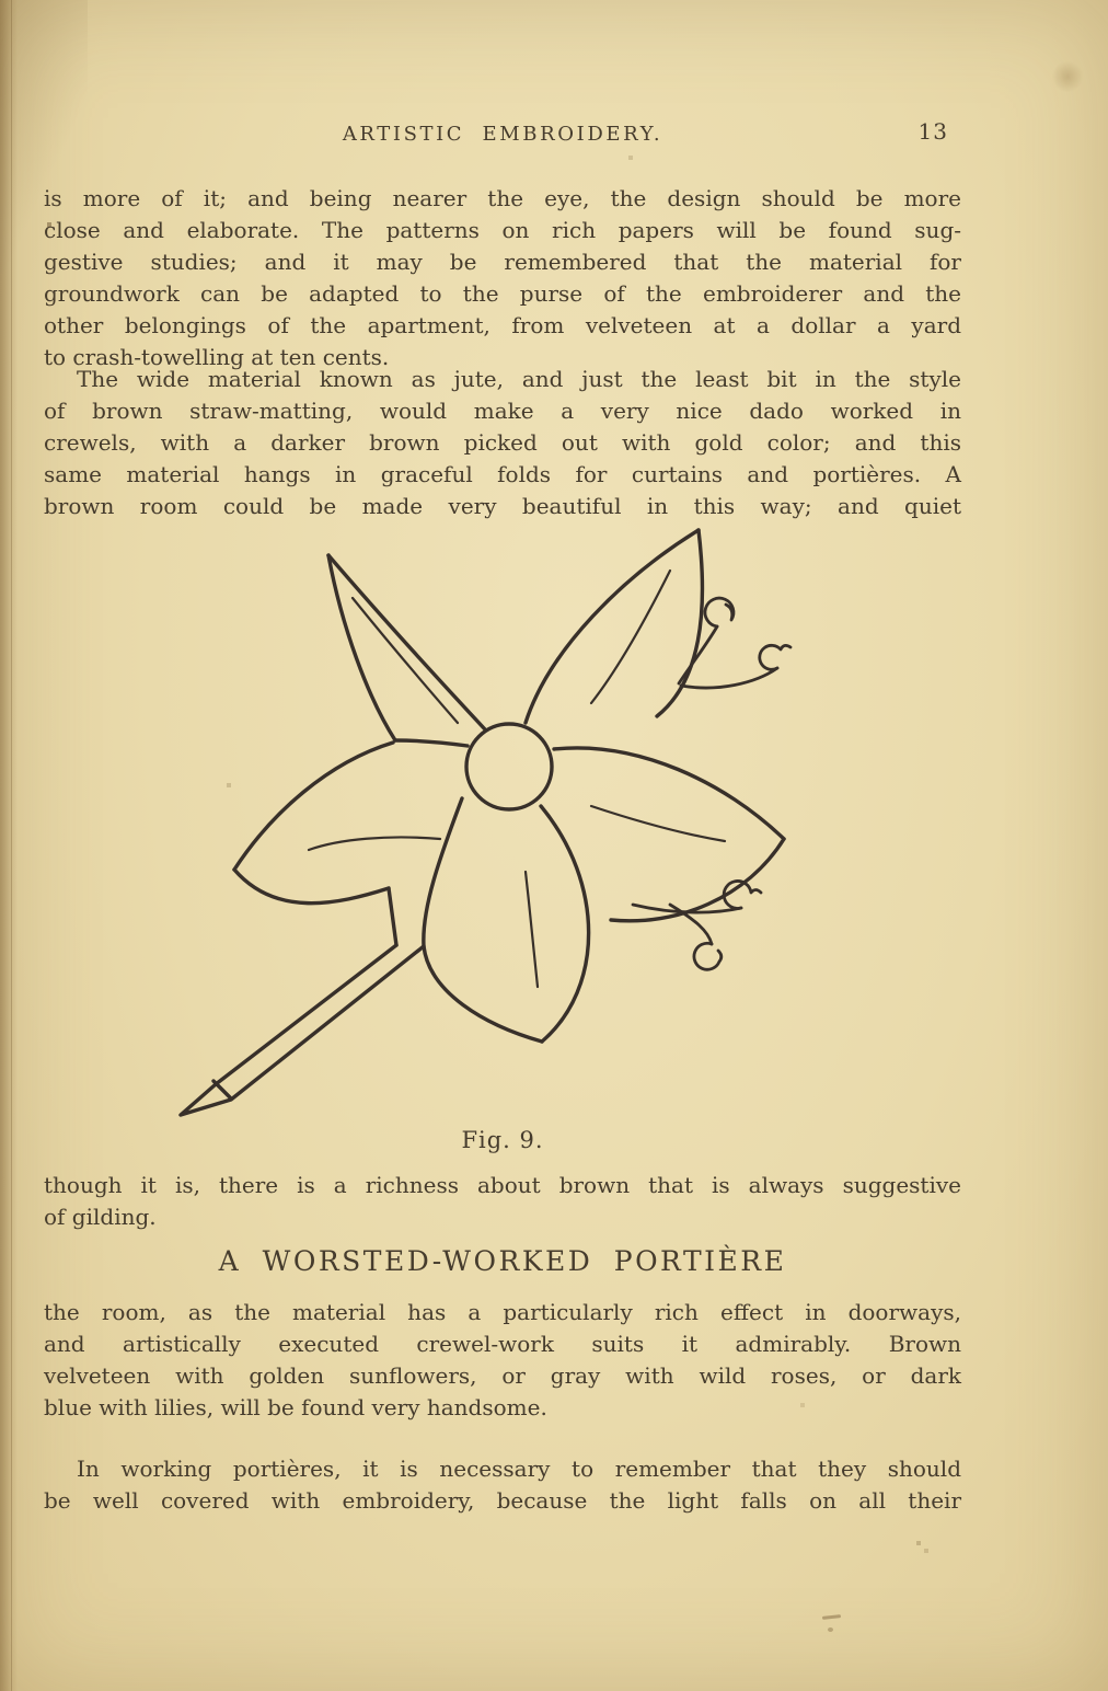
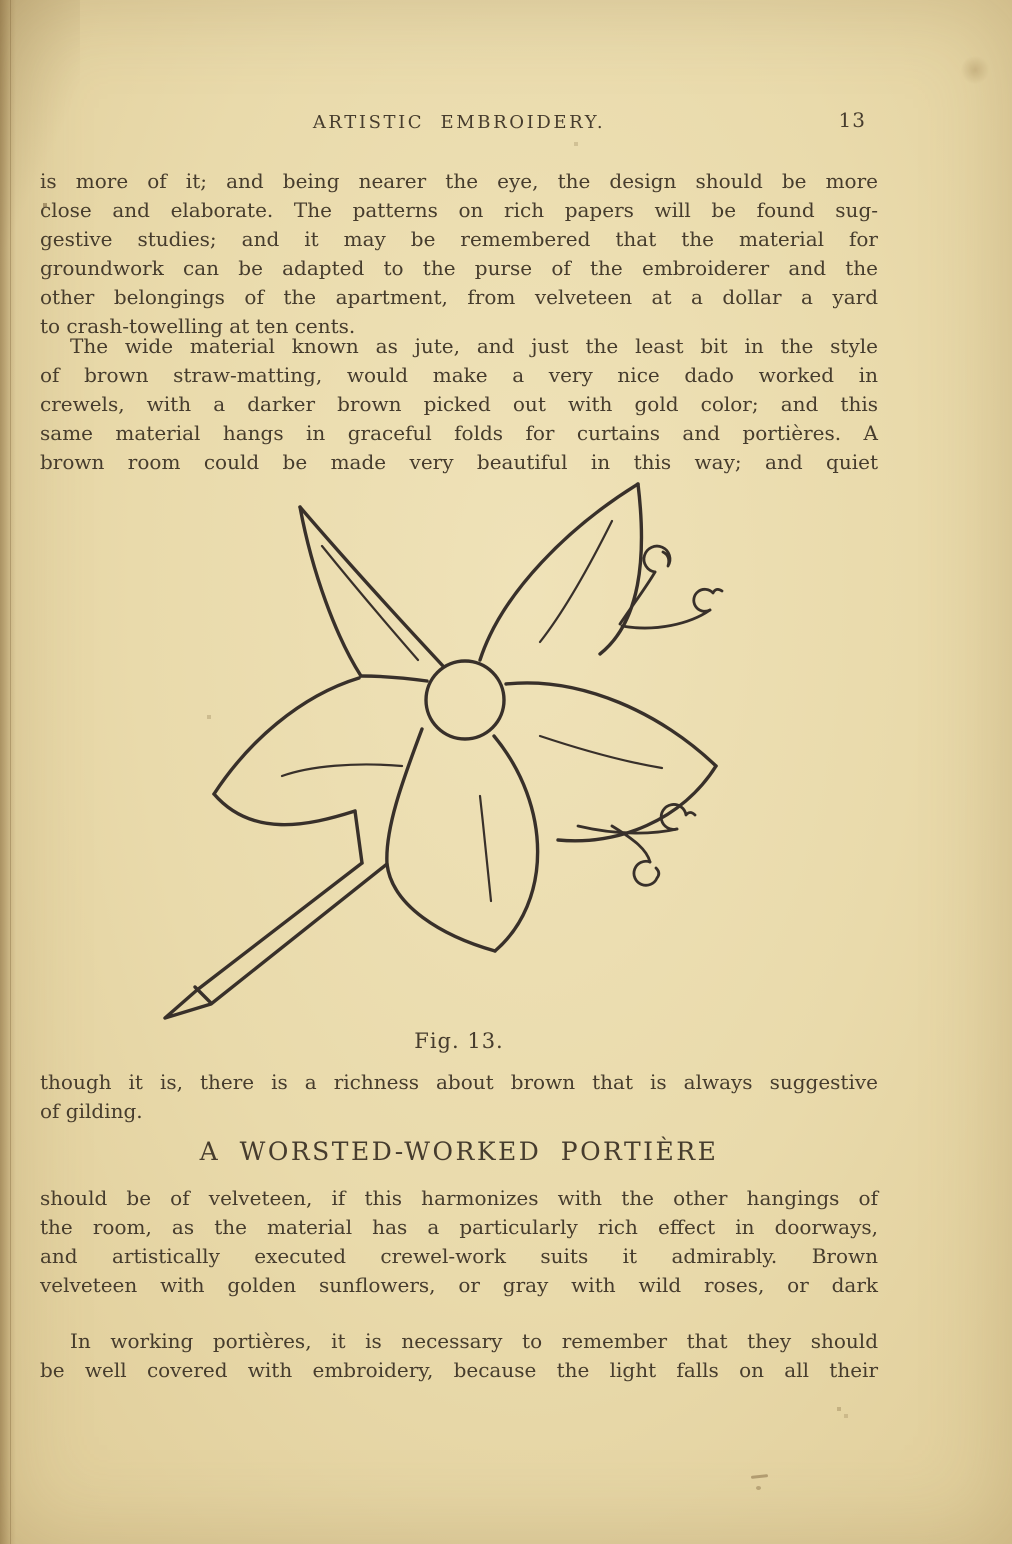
  ARTISTIC EMBROIDERY.
  13
  is more of it; and being nearer the eye, the design should be more
  close and elaborate. The patterns on rich papers will be found sug-
  gestive studies; and it may be remembered that the material for
  groundwork can be adapted to the purse of the embroiderer and the
  other belongings of the apartment, from velveteen at a dollar a yard
  to crash-towelling at ten cents.
  The wide material known as jute, and just the least bit in the style
  of brown straw-matting, would make a very nice dado worked in
  crewels, with a darker brown picked out with gold color; and this
  same material hangs in graceful folds for curtains and portières. A
  brown room could be made very beautiful in this way; and quiet
- Fig. 9.
+ Fig. 13.
  though it is, there is a richness about brown that is always suggestive
  of gilding.
  A WORSTED-WORKED PORTIÈRE
+ should be of velveteen, if this harmonizes with the other hangings of
  the room, as the material has a particularly rich effect in doorways,
  and artistically executed crewel-work suits it admirably. Brown
  velveteen with golden sunflowers, or gray with wild roses, or dark
- blue with lilies, will be found very handsome.
  In working portières, it is necessary to remember that they should
  be well covered with embroidery, because the light falls on all their
